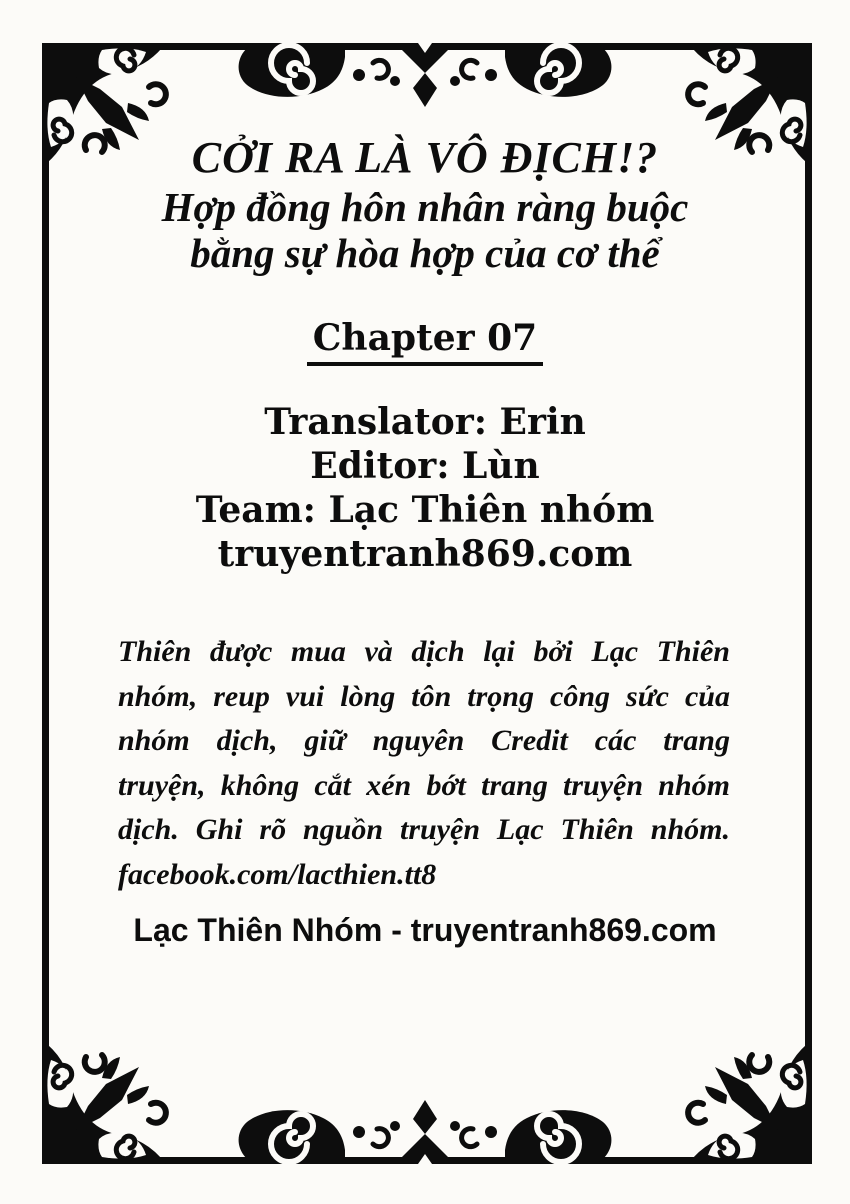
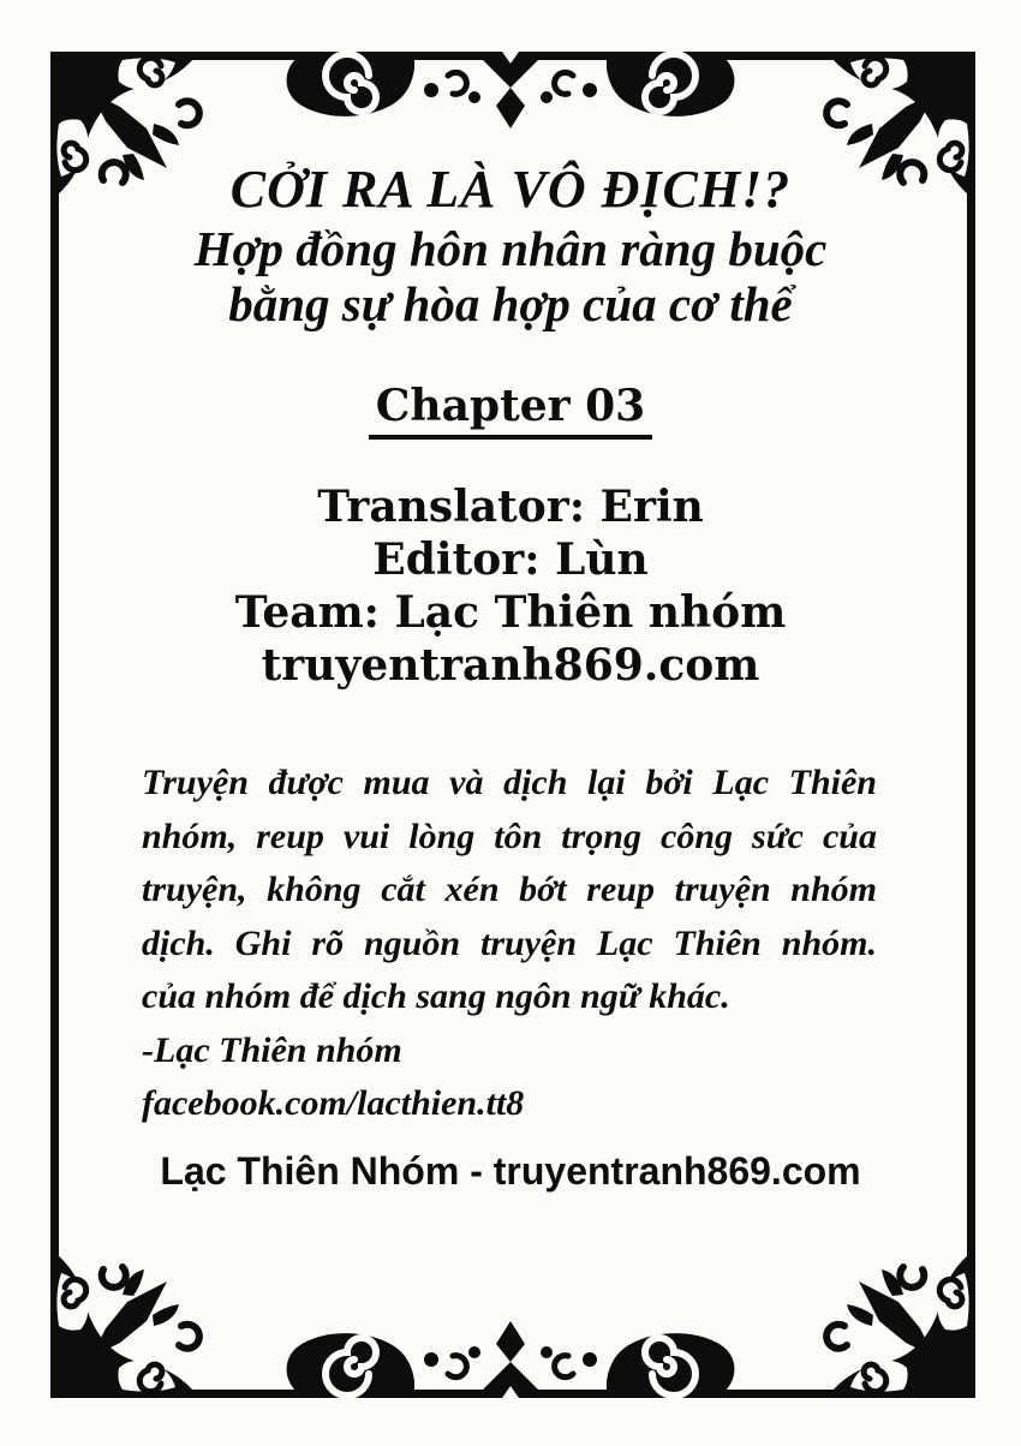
  CỞI RA LÀ VÔ ĐỊCH!?
  Hợp đồng hôn nhân ràng buộc
  bằng sự hòa hợp của cơ thể
- Chapter 07
+ Chapter 03
  Translator: Erin
  Editor: Lùn
  Team: Lạc Thiên nhóm
  truyentranh869.com
- Thiên được mua và dịch lại bởi Lạc Thiên
+ Truyện được mua và dịch lại bởi Lạc Thiên
  nhóm, reup vui lòng tôn trọng công sức của
- nhóm dịch, giữ nguyên Credit các trang
- truyện, không cắt xén bớt trang truyện nhóm
+ truyện, không cắt xén bớt reup truyện nhóm
  dịch. Ghi rõ nguồn truyện Lạc Thiên nhóm.
+ của nhóm để dịch sang ngôn ngữ khác.
+ -Lạc Thiên nhóm
  facebook.com/lacthien.tt8
  Lạc Thiên Nhóm - truyentranh869.com
